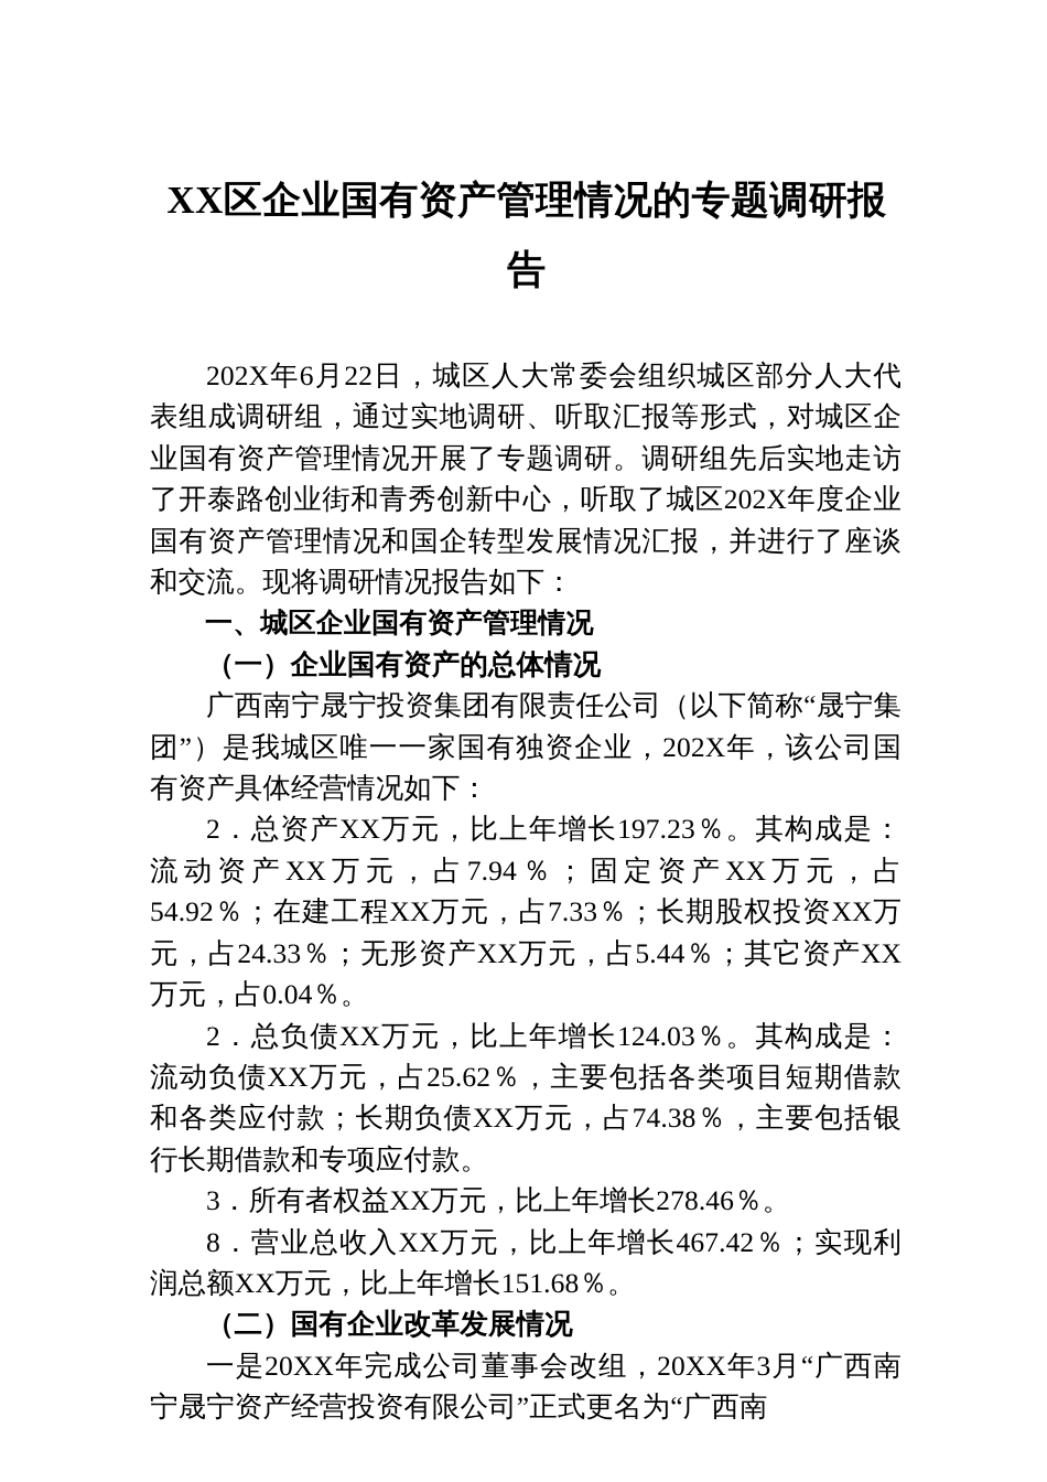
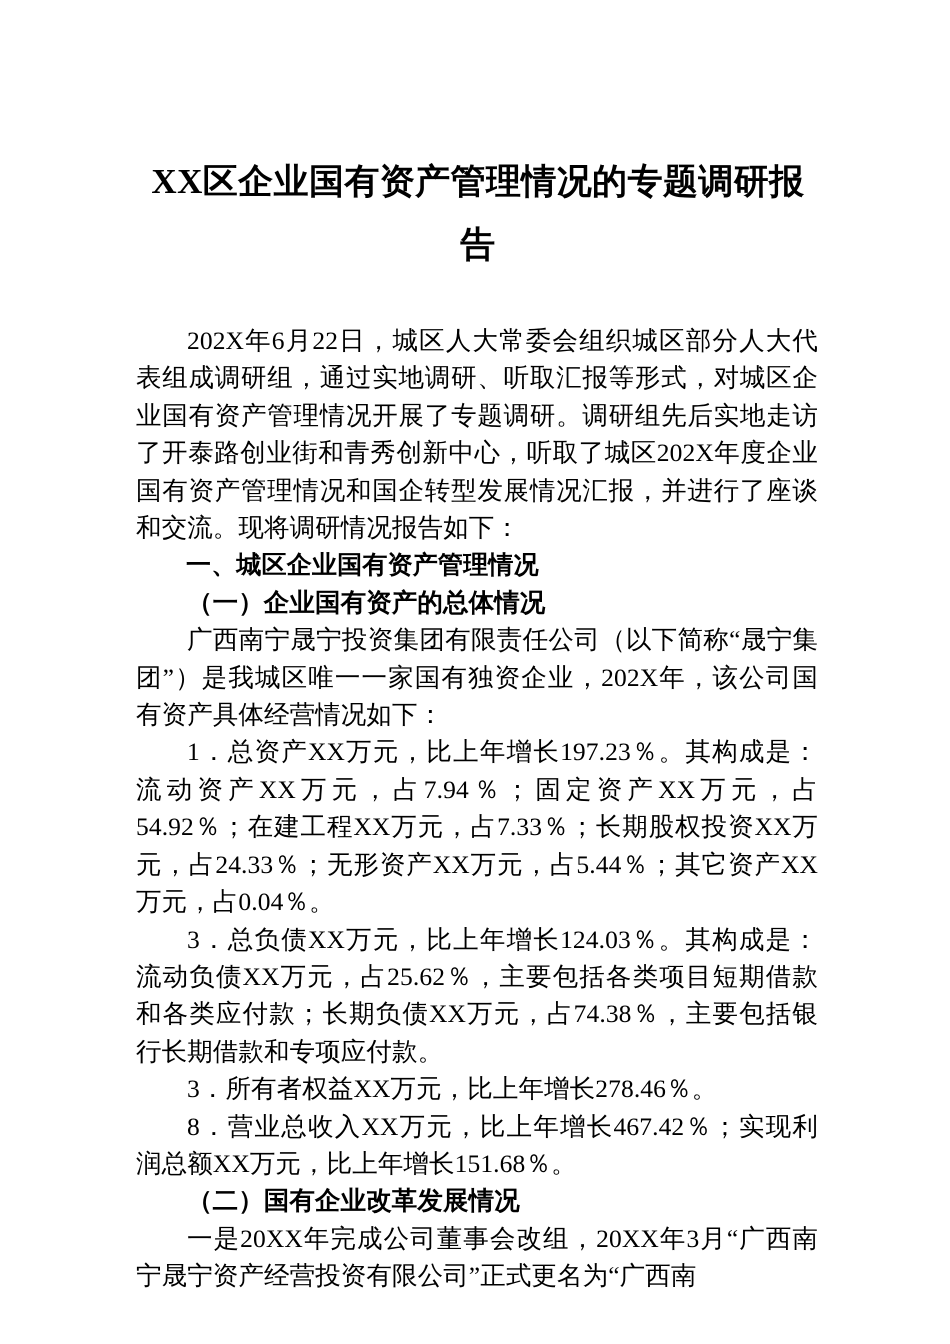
  XX区企业国有资产管理情况的专题调研报告
  202X年6月22日，城区人大常委会组织城区部分人大代表组成调研组，通过实地调研、听取汇报等形式，对城区企业国有资产管理情况开展了专题调研。调研组先后实地走访了开泰路创业街和青秀创新中心，听取了城区202X年度企业国有资产管理情况和国企转型发展情况汇报，并进行了座谈和交流。现将调研情况报告如下：
  一、城区企业国有资产管理情况
  （一）企业国有资产的总体情况
  广西南宁晟宁投资集团有限责任公司（以下简称“晟宁集团”）是我城区唯一一家国有独资企业，202X年，该公司国有资产具体经营情况如下：
- 2．总资产XX万元，比上年增长197.23％。其构成是：流动资产XX万元，占7.94％；固定资产XX万元，占54.92％；在建工程XX万元，占7.33％；长期股权投资XX万元，占24.33％；无形资产XX万元，占5.44％；其它资产XX万元，占0.04％。
+ 1．总资产XX万元，比上年增长197.23％。其构成是：流动资产XX万元，占7.94％；固定资产XX万元，占54.92％；在建工程XX万元，占7.33％；长期股权投资XX万元，占24.33％；无形资产XX万元，占5.44％；其它资产XX万元，占0.04％。
- 2．总负债XX万元，比上年增长124.03％。其构成是：流动负债XX万元，占25.62％，主要包括各类项目短期借款和各类应付款；长期负债XX万元，占74.38％，主要包括银行长期借款和专项应付款。
+ 3．总负债XX万元，比上年增长124.03％。其构成是：流动负债XX万元，占25.62％，主要包括各类项目短期借款和各类应付款；长期负债XX万元，占74.38％，主要包括银行长期借款和专项应付款。
  3．所有者权益XX万元，比上年增长278.46％。
  8．营业总收入XX万元，比上年增长467.42％；实现利润总额XX万元，比上年增长151.68％。
  （二）国有企业改革发展情况
  一是20XX年完成公司董事会改组，20XX年3月“广西南宁晟宁资产经营投资有限公司”正式更名为“广西南
